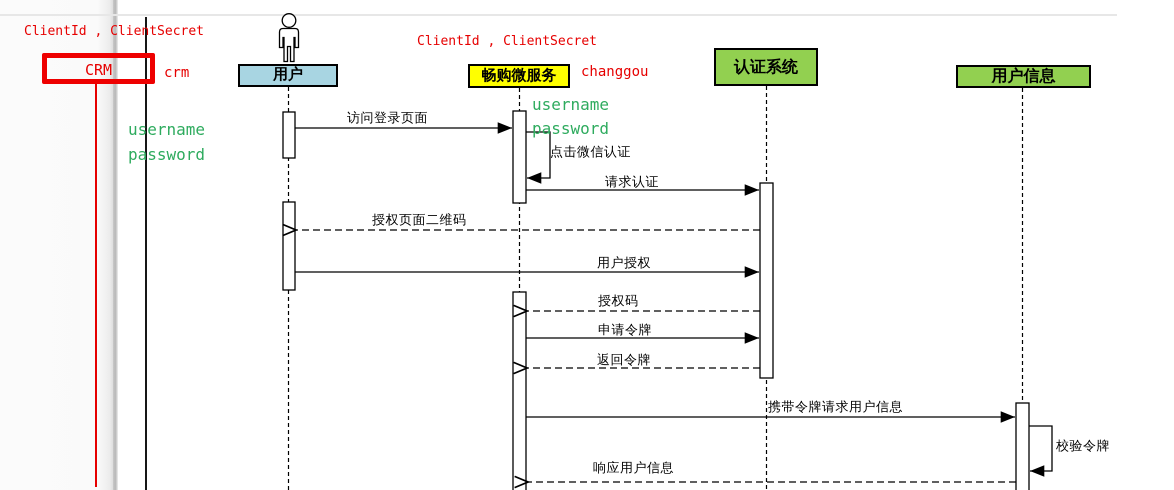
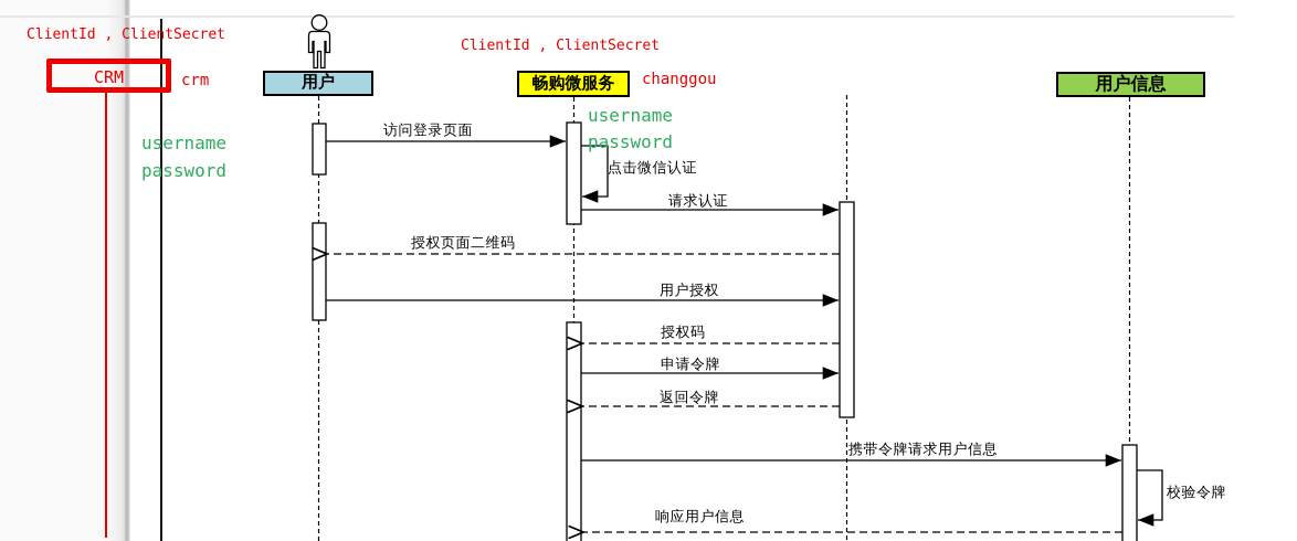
  用户
  畅购微服务
- 认证系统
  用户信息
  访问登录页面
  点击微信认证
  请求认证
  授权页面二维码
  用户授权
  授权码
  申请令牌
  返回令牌
  携带令牌请求用户信息
  校验令牌
  响应用户信息
  ClientId , ClientSecret
  ClientId , ClientSecret
  CRM
  crm
  changgou
  username
  password
  username
  password
